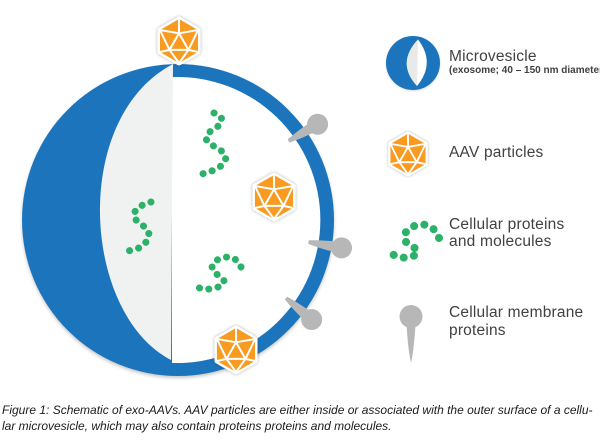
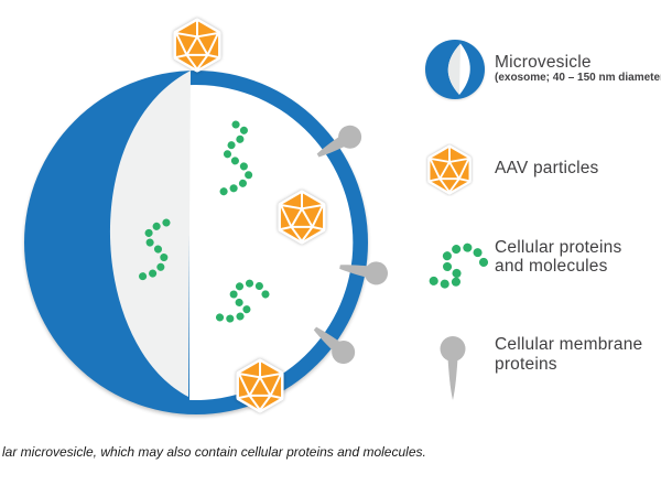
  Microvesicle
  (exosome; 40 – 150 nm diamete
  AAV particles
  Cellular proteins
  and molecules
  Cellular membrane
  proteins
- Figure 1: Schematic of exo-AAVs. AAV particles are either inside or associated with the outer surface of a cellu-
- lar microvesicle, which may also contain proteins proteins and molecules.
+ lar microvesicle, which may also contain cellular proteins and molecules.
